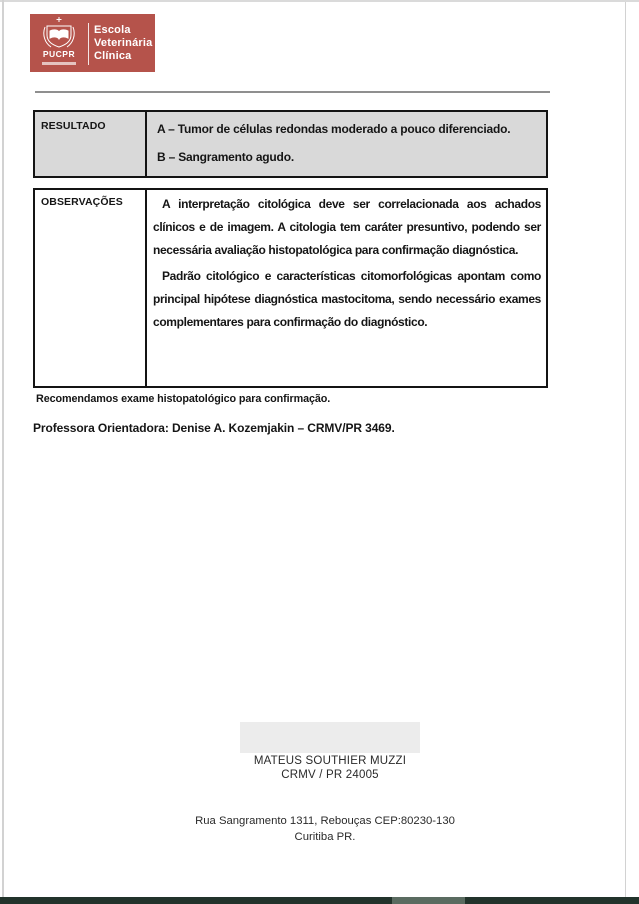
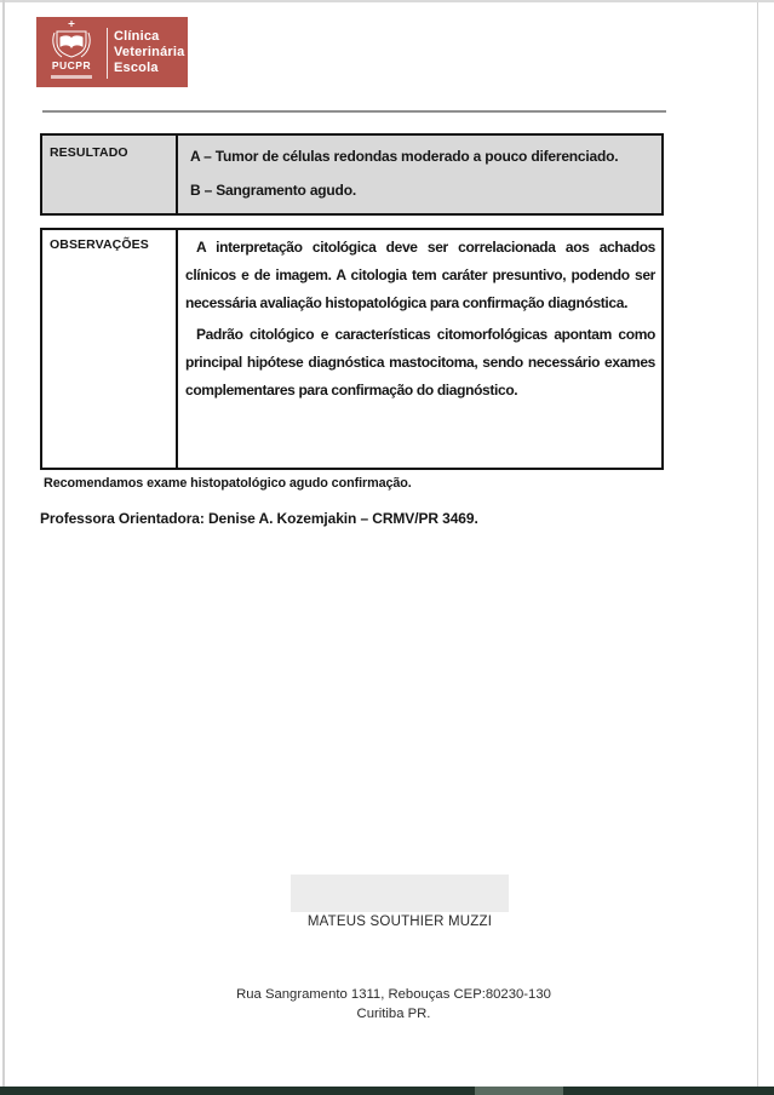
  PUCPR
- Escola
+ Clínica
  Veterinária
- Clínica
+ Escola
  RESULTADO
  A – Tumor de células redondas moderado a pouco diferenciado.
  B – Sangramento agudo.
  OBSERVAÇÕES
  A interpretação citológica deve ser correlacionada aos achados clínicos e de imagem. A citologia tem caráter presuntivo, podendo ser necessária avaliação histopatológica para confirmação diagnóstica.
  Padrão citológico e características citomorfológicas apontam como principal hipótese diagnóstica mastocitoma, sendo necessário exames complementares para confirmação do diagnóstico.
- Recomendamos exame histopatológico para confirmação.
+ Recomendamos exame histopatológico agudo confirmação.
  Professora Orientadora: Denise A. Kozemjakin – CRMV/PR 3469.
  MATEUS SOUTHIER MUZZI
- CRMV / PR 24005
  Rua Sangramento 1311, Rebouças CEP:80230-130
  Curitiba PR.
